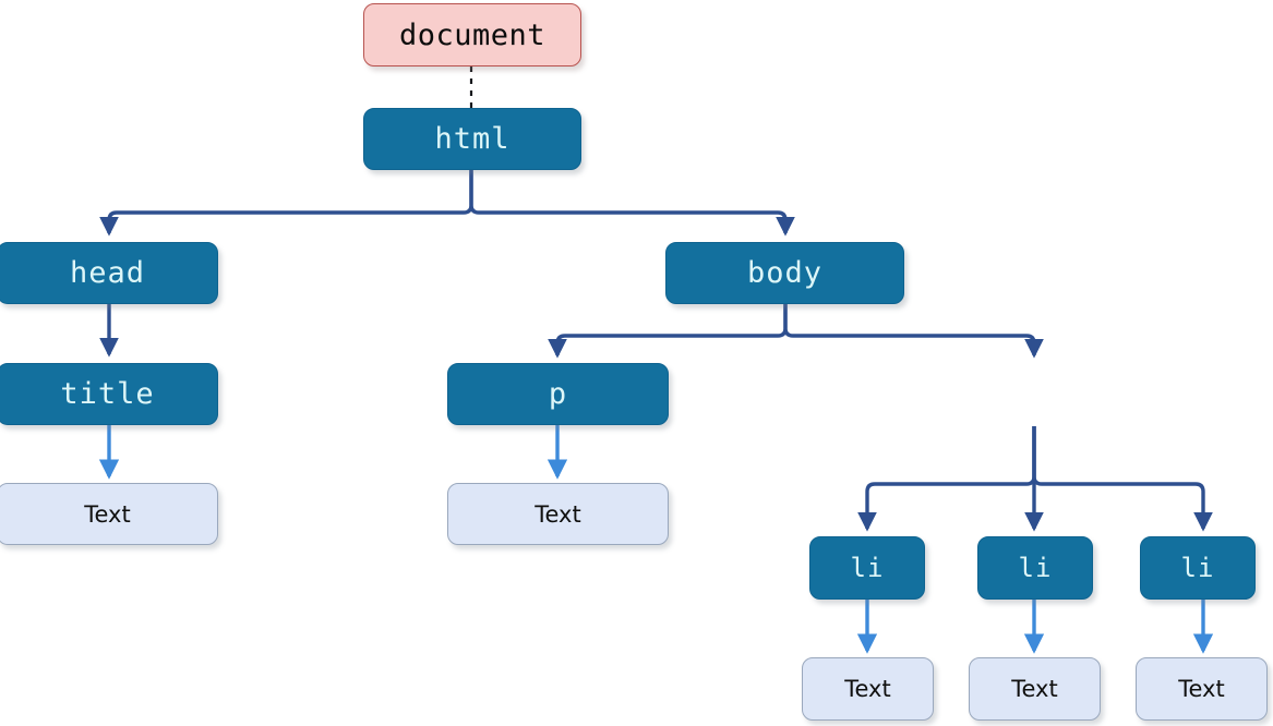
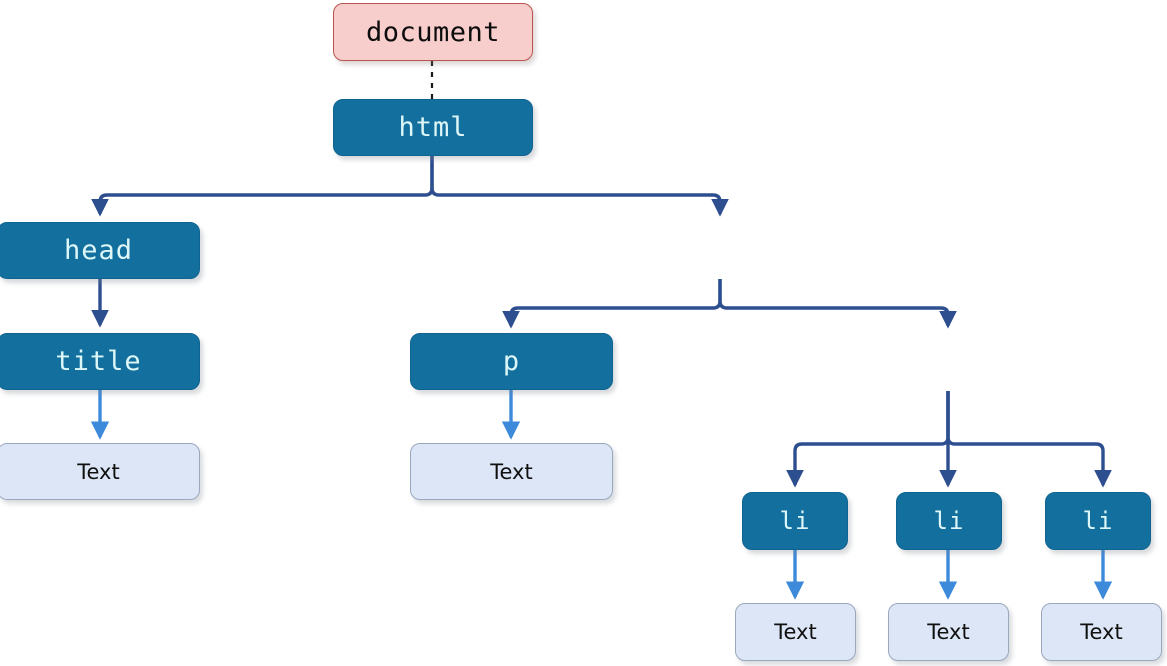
  document
  html
  head
- body
  title
  p
  li
  li
  li
  Text
  Text
  Text
  Text
  Text
